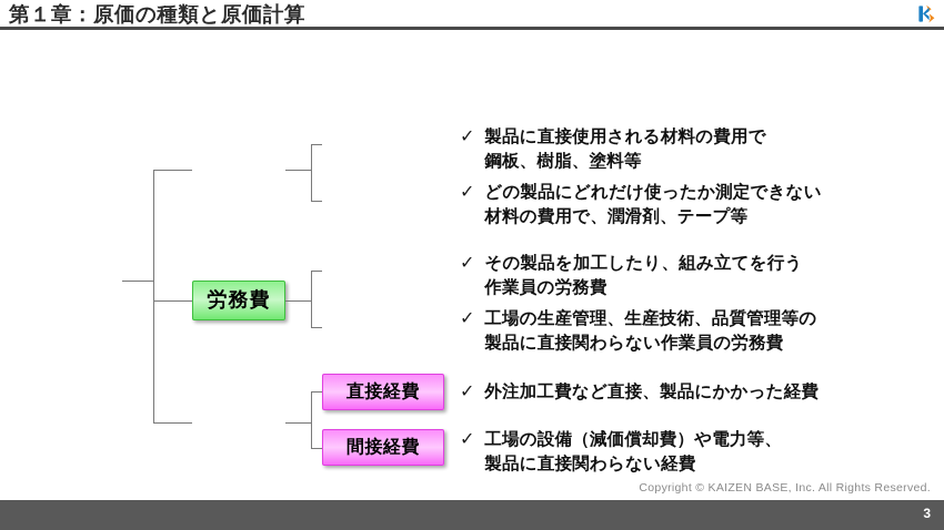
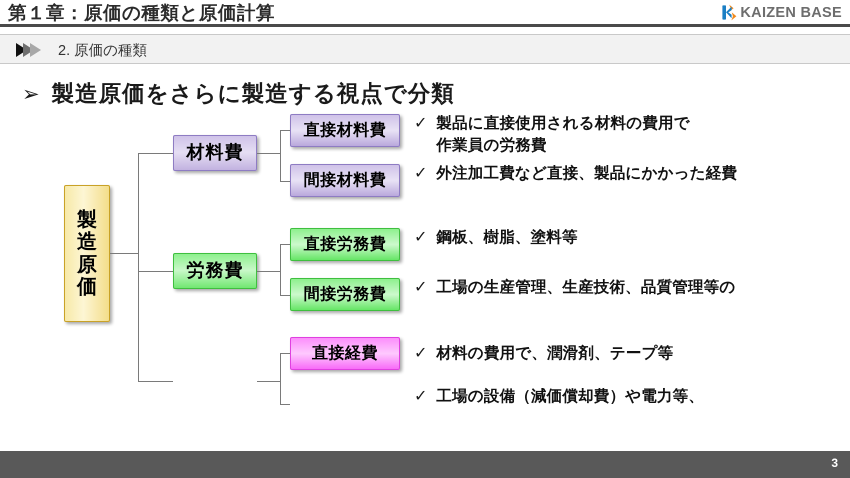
  第１章：原価の種類と原価計算
+ KAIZEN BASE
+ 2. 原価の種類
+ ➢
+ 製造原価をさらに製造する視点で分類
+ 製
+ 造
+ 原
+ 価
+ 材料費
  労務費
+ 直接材料費
+ 間接材料費
+ 直接労務費
+ 間接労務費
  直接経費
- 間接経費
  ✓
  製品に直接使用される材料の費用で
- 鋼板、樹脂、塗料等
+ 作業員の労務費
  ✓
- どの製品にどれだけ使ったか測定できない
- 材料の費用で、潤滑剤、テープ等
+ 外注加工費など直接、製品にかかった経費
  ✓
- その製品を加工したり、組み立てを行う
- 作業員の労務費
+ 鋼板、樹脂、塗料等
  ✓
  工場の生産管理、生産技術、品質管理等の
- 製品に直接関わらない作業員の労務費
  ✓
- 外注加工費など直接、製品にかかった経費
+ 材料の費用で、潤滑剤、テープ等
  ✓
  工場の設備（減価償却費）や電力等、
- 製品に直接関わらない経費
- Copyright © KAIZEN BASE, Inc. All Rights Reserved.
  3
